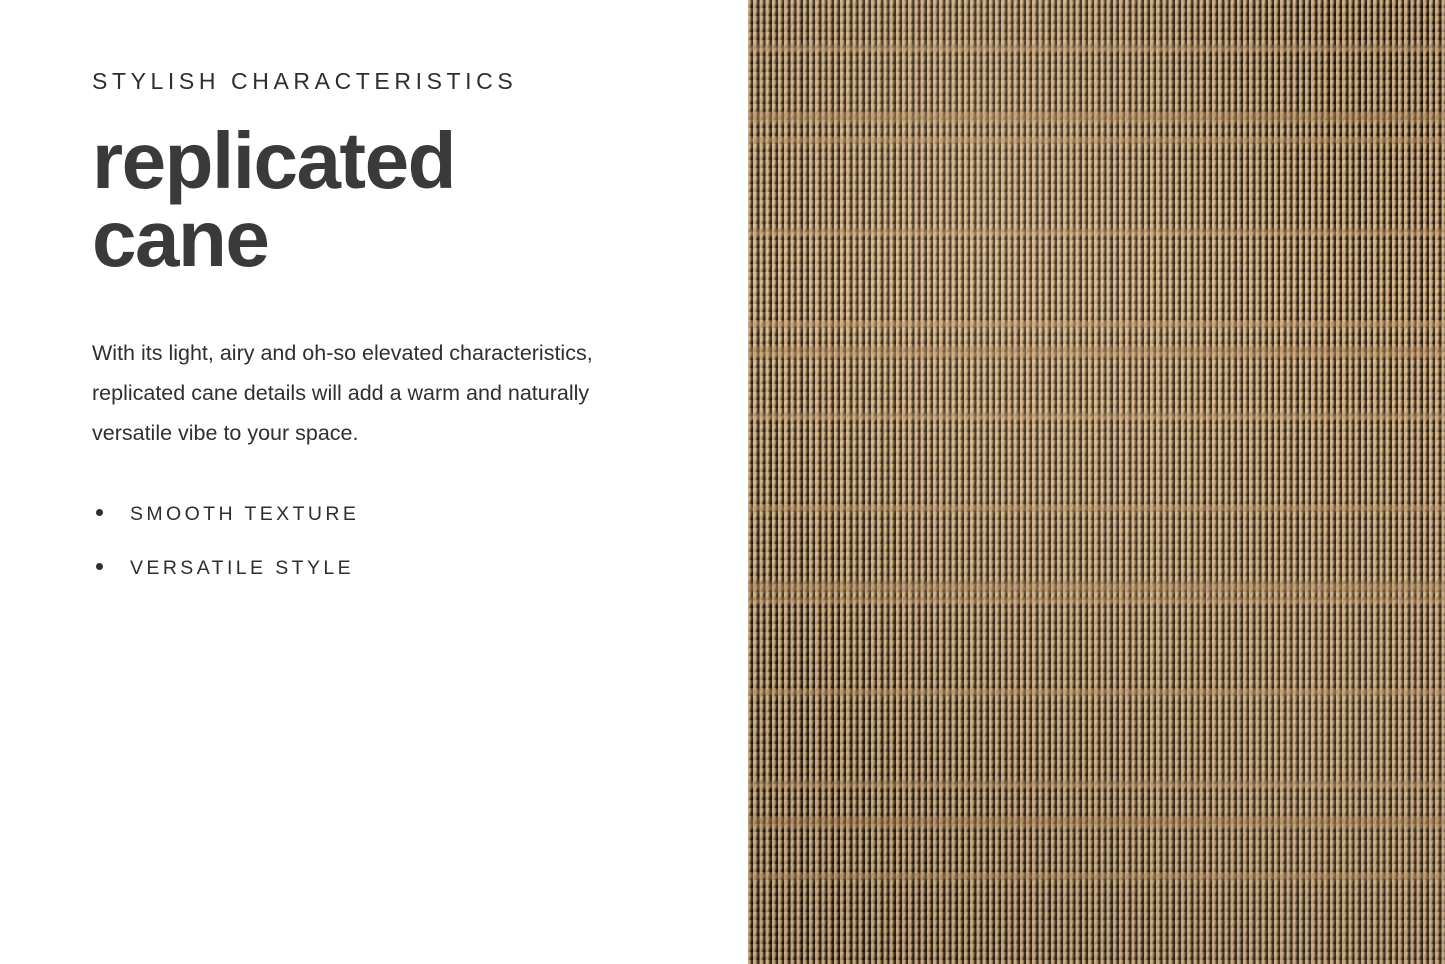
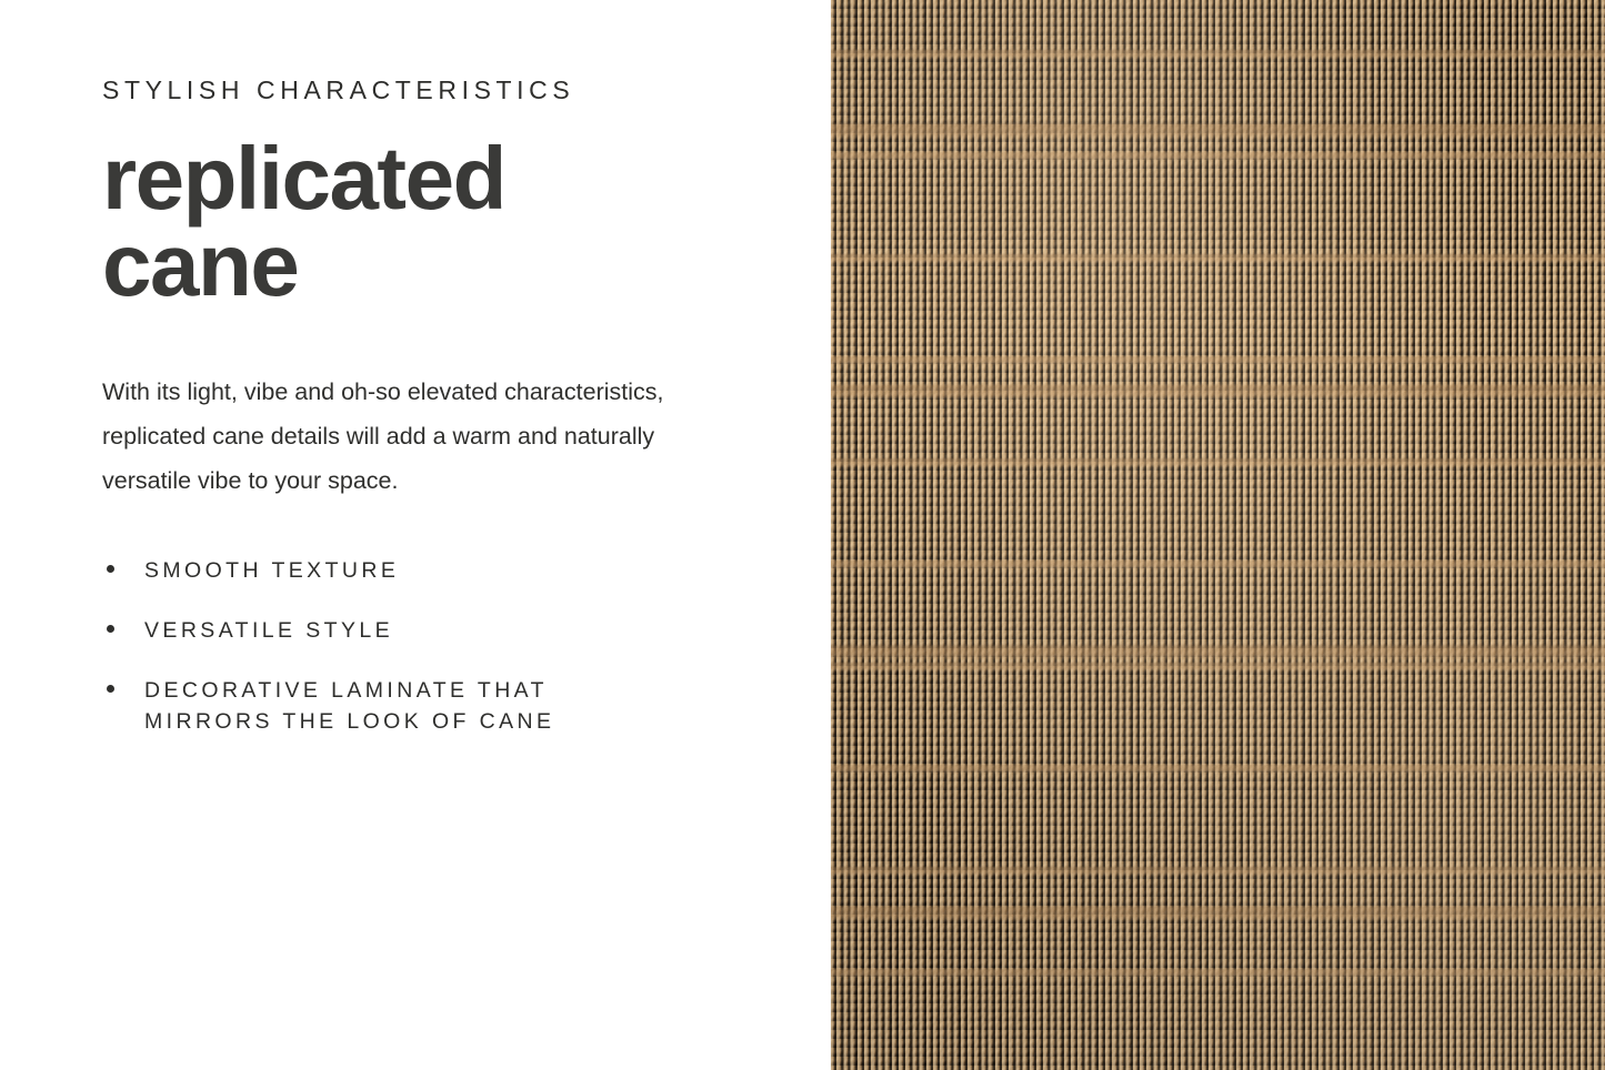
  STYLISH CHARACTERISTICS
  replicated
  cane
- With its light, airy and oh-so elevated characteristics, replicated cane details will add a warm and naturally versatile vibe to your space.
+ With its light, vibe and oh-so elevated characteristics, replicated cane details will add a warm and naturally versatile vibe to your space.
  SMOOTH TEXTURE
  VERSATILE STYLE
+ DECORATIVE LAMINATE THAT MIRRORS THE LOOK OF CANE
